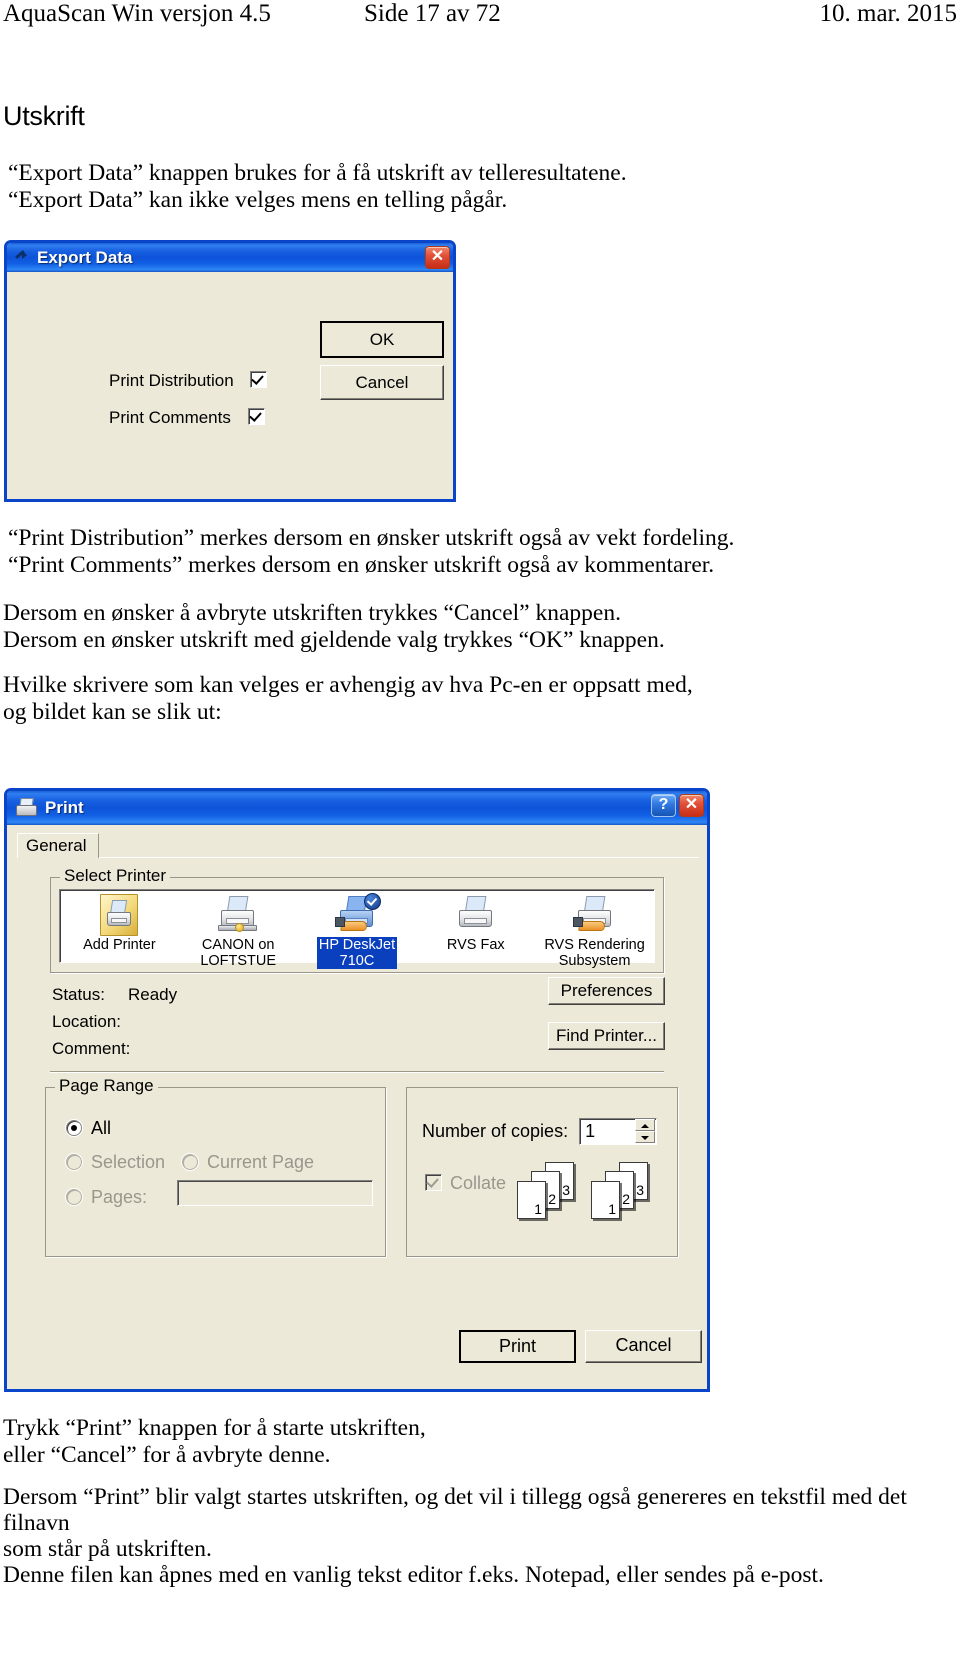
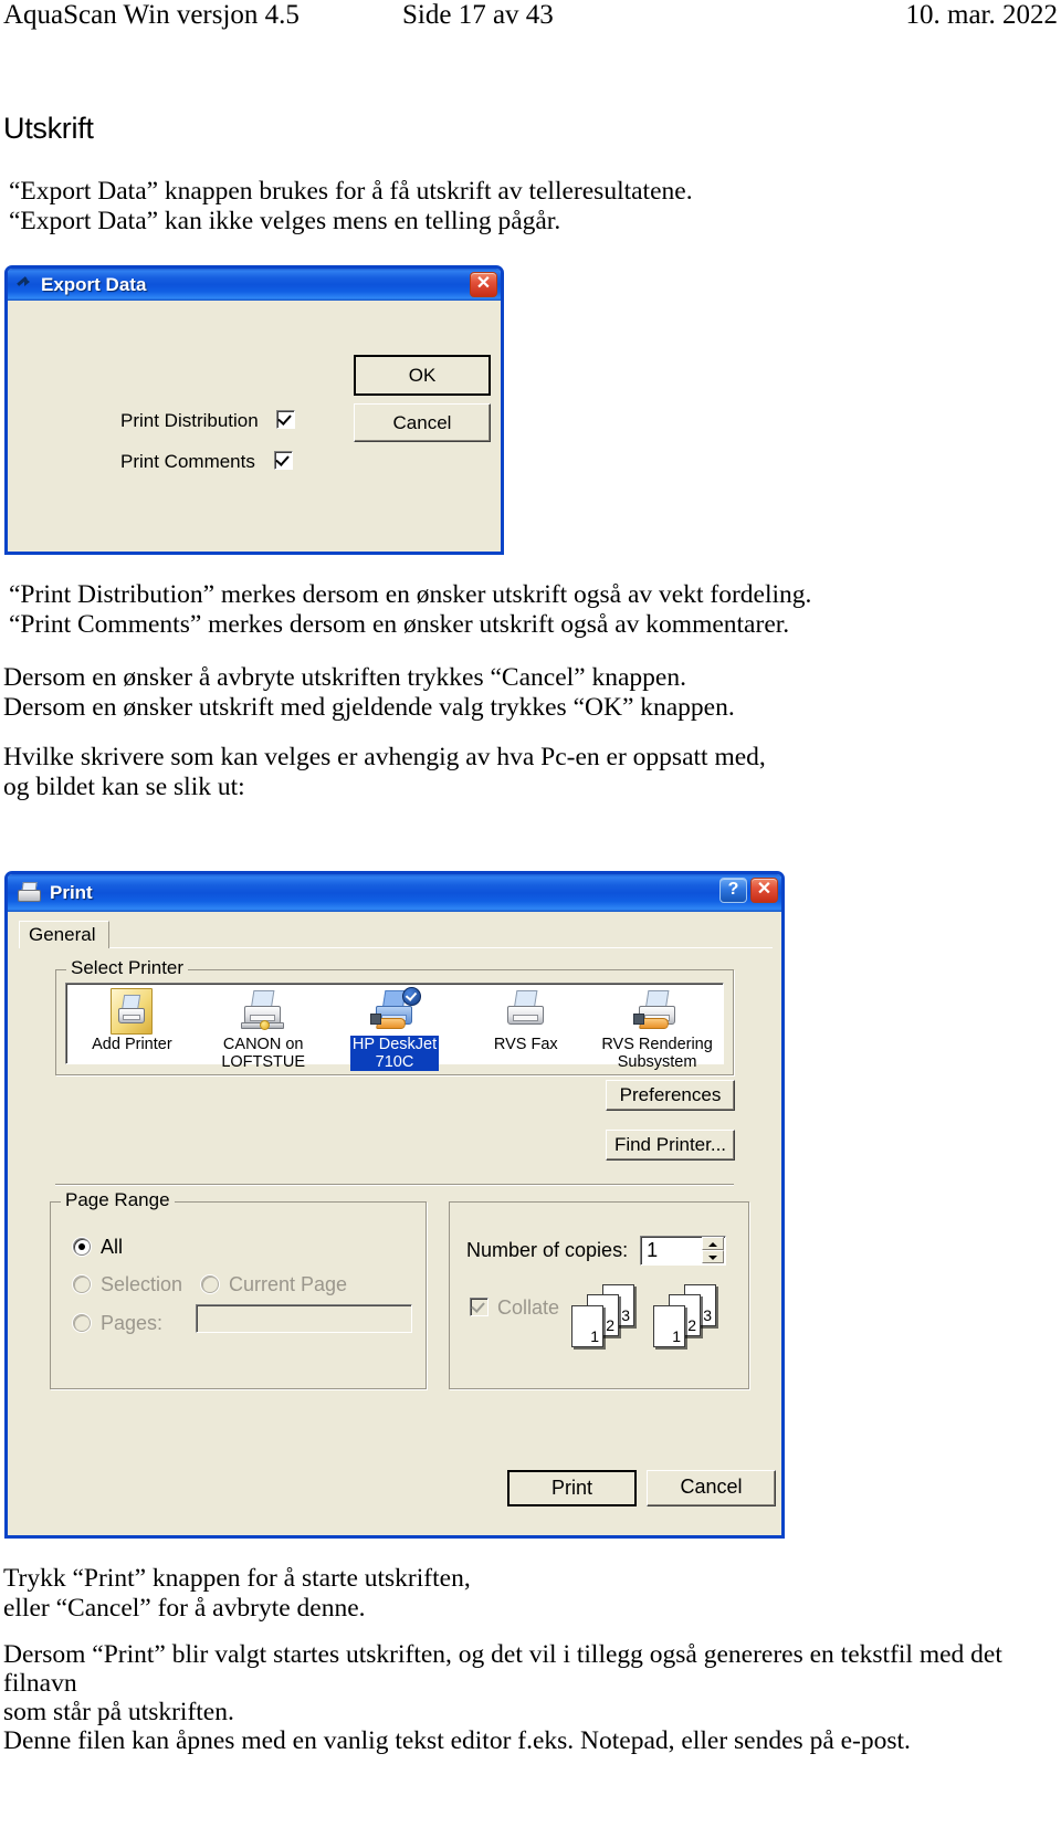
  AquaScan Win versjon 4.5
- Side 17 av 72
+ Side 17 av 43
- 10. mar. 2015
+ 10. mar. 2022
  Utskrift
  “Export Data” knappen brukes for å få utskrift av telleresultatene.
  “Export Data” kan ikke velges mens en telling pågår.
  Export Data
  ✕
  OK
  Cancel
  Print Distribution
  Print Comments
  “Print Distribution” merkes dersom en ønsker utskrift også av vekt fordeling.
  “Print Comments” merkes dersom en ønsker utskrift også av kommentarer.
  Dersom en ønsker å avbryte utskriften trykkes “Cancel” knappen.
  Dersom en ønsker utskrift med gjeldende valg trykkes “OK” knappen.
  Hvilke skrivere som kan velges er avhengig av hva Pc-en er oppsatt med,
  og bildet kan se slik ut:
  Print
  ?
  ✕
  General
  Select Printer
  Add Printer
  CANON on
  LOFTSTUE
  HP DeskJet
  710C
  RVS Fax
  RVS Rendering
  Subsystem
- Status: Ready
- Location:
- Comment:
  Preferences
  Find Printer...
  Page Range
  All
  Selection
  Current Page
  Pages:
  Number of copies:
  1
  Collate
  3
  2
  1
  3
  2
  1
  Print
  Cancel
  Trykk “Print” knappen for å starte utskriften,
  eller “Cancel” for å avbryte denne.
  Dersom “Print” blir valgt startes utskriften, og det vil i tillegg også genereres en tekstfil med det filnavn
  som står på utskriften.
  Denne filen kan åpnes med en vanlig tekst editor f.eks. Notepad, eller sendes på e-post.
